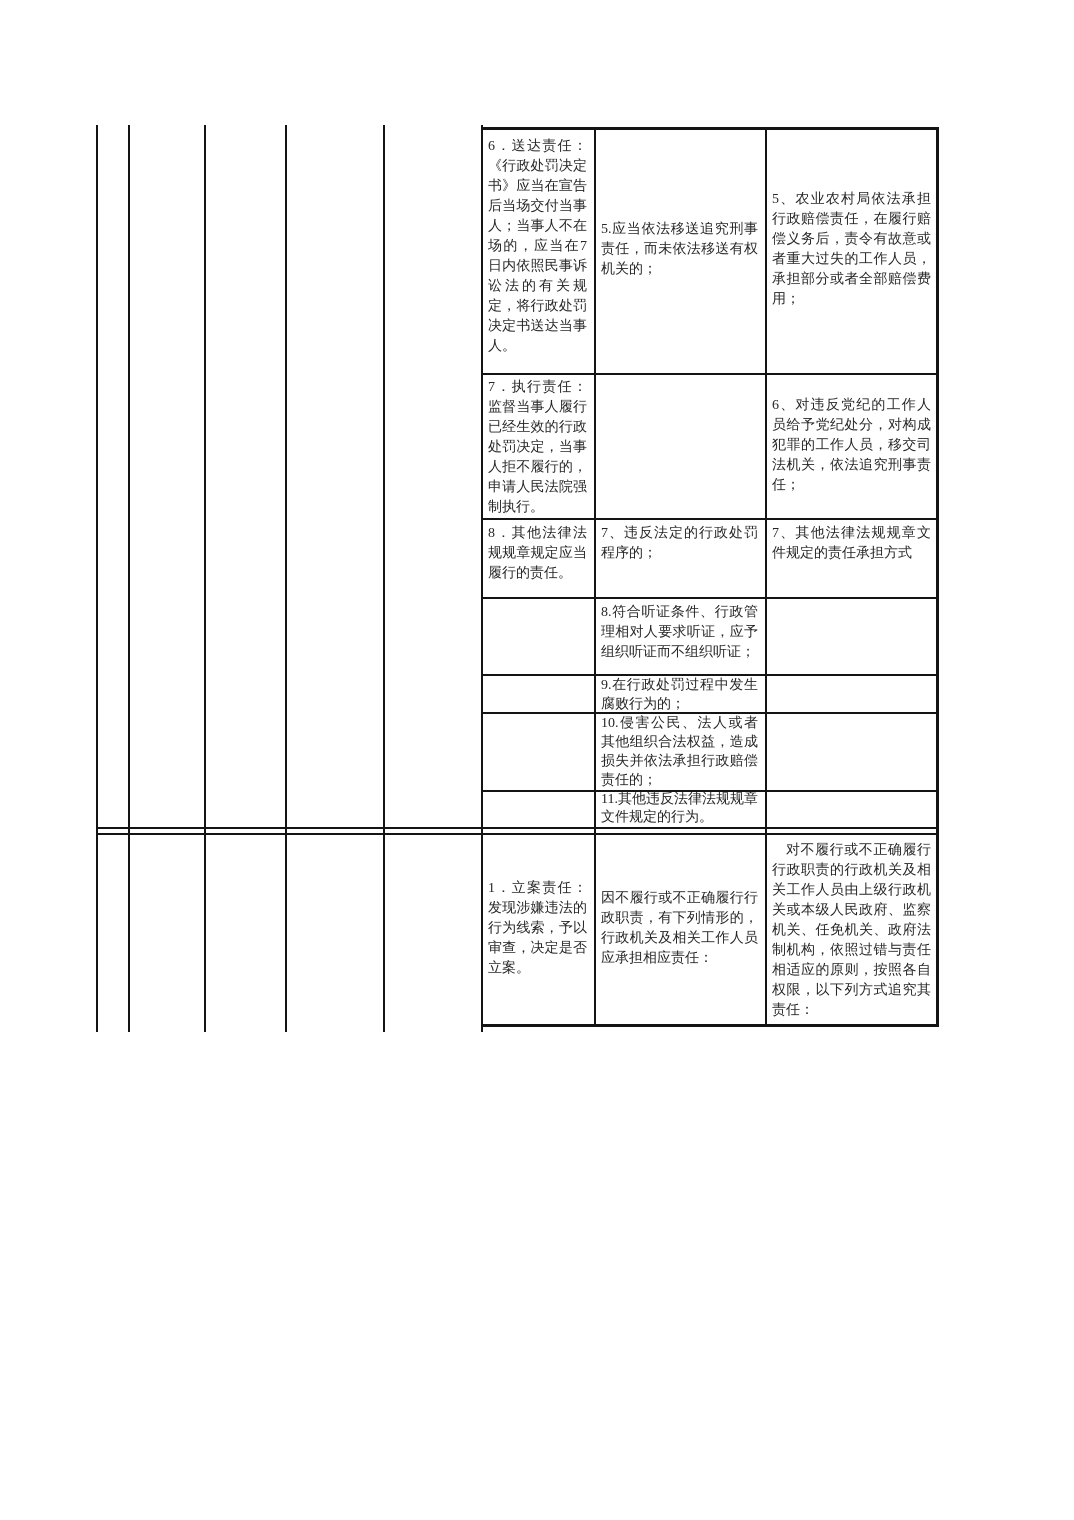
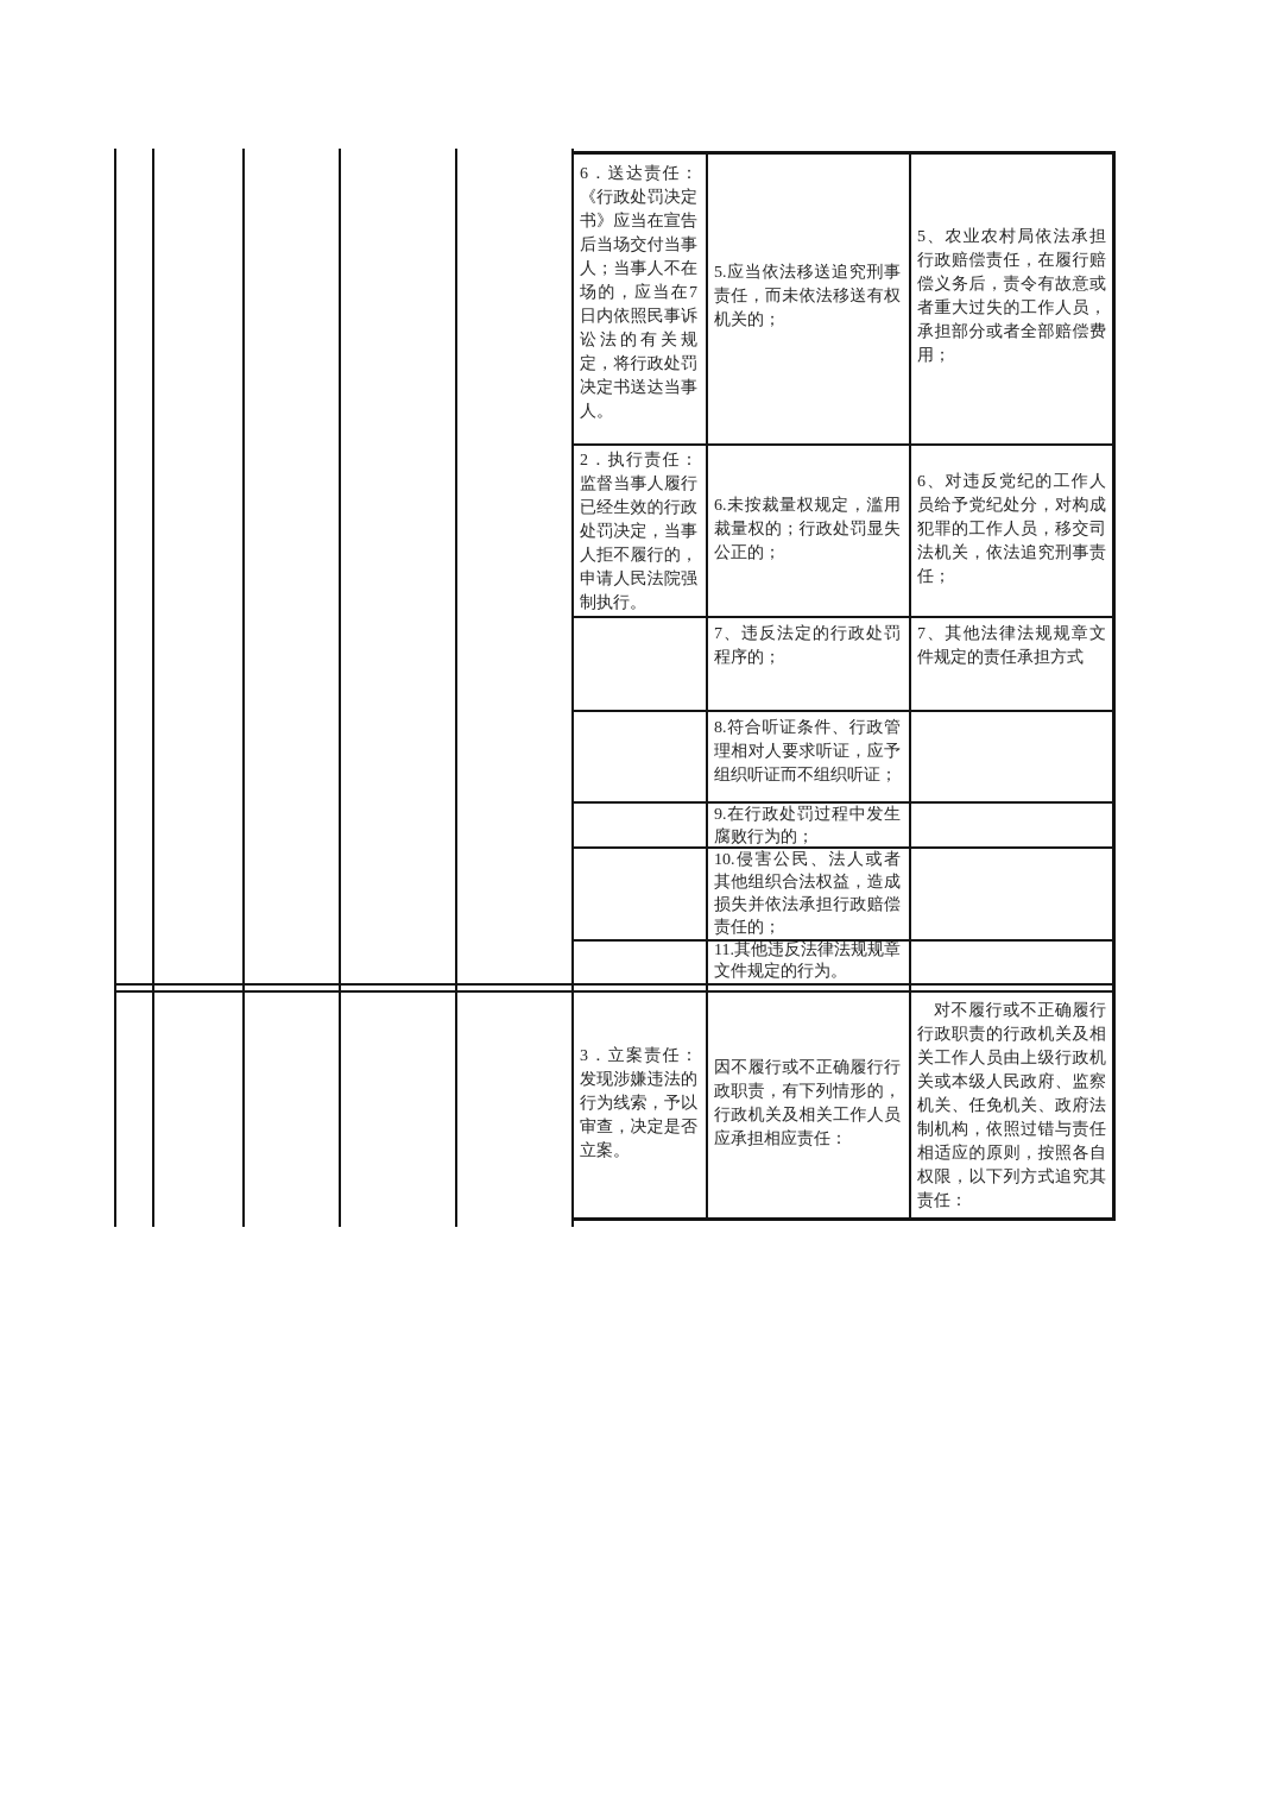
  6．送达责任：《行政处罚决定书》应当在宣告后当场交付当事人；当事人不在场的，应当在7日内依照民事诉讼法的有关规定，将行政处罚决定书送达当事人。
- 7．执行责任：监督当事人履行已经生效的行政处罚决定，当事人拒不履行的，申请人民法院强制执行。
+ 2．执行责任：监督当事人履行已经生效的行政处罚决定，当事人拒不履行的，申请人民法院强制执行。
- 8．其他法律法规规章规定应当履行的责任。
  5.应当依法移送追究刑事责任，而未依法移送有权机关的；
+ 6.未按裁量权规定，滥用裁量权的；行政处罚显失公正的；
  7、违反法定的行政处罚程序的；
  8.符合听证条件、行政管理相对人要求听证，应予组织听证而不组织听证；
  9.在行政处罚过程中发生腐败行为的；
  10.侵害公民、法人或者其他组织合法权益，造成损失并依法承担行政赔偿责任的；
  11.其他违反法律法规规章文件规定的行为。
  5、农业农村局依法承担行政赔偿责任，在履行赔偿义务后，责令有故意或者重大过失的工作人员，承担部分或者全部赔偿费用；
  6、对违反党纪的工作人员给予党纪处分，对构成犯罪的工作人员，移交司法机关，依法追究刑事责任；
  7、其他法律法规规章文件规定的责任承担方式
- 1．立案责任：发现涉嫌违法的行为线索，予以审查，决定是否立案。
+ 3．立案责任：发现涉嫌违法的行为线索，予以审查，决定是否立案。
  因不履行或不正确履行行政职责，有下列情形的，行政机关及相关工作人员应承担相应责任：
  对不履行或不正确履行行政职责的行政机关及相关工作人员由上级行政机关或本级人民政府、监察机关、任免机关、政府法制机构，依照过错与责任相适应的原则，按照各自权限，以下列方式追究其责任：
